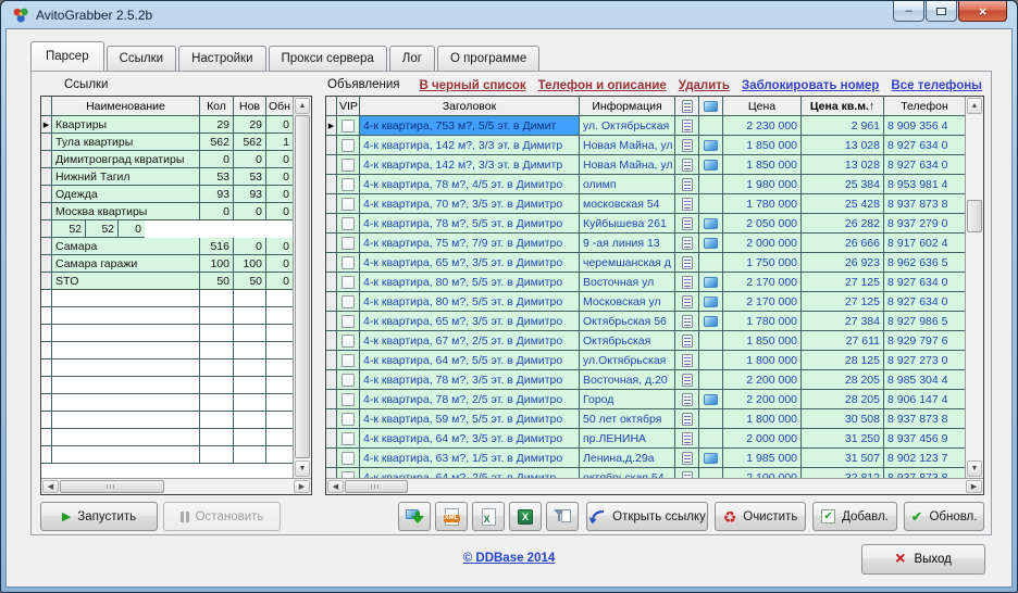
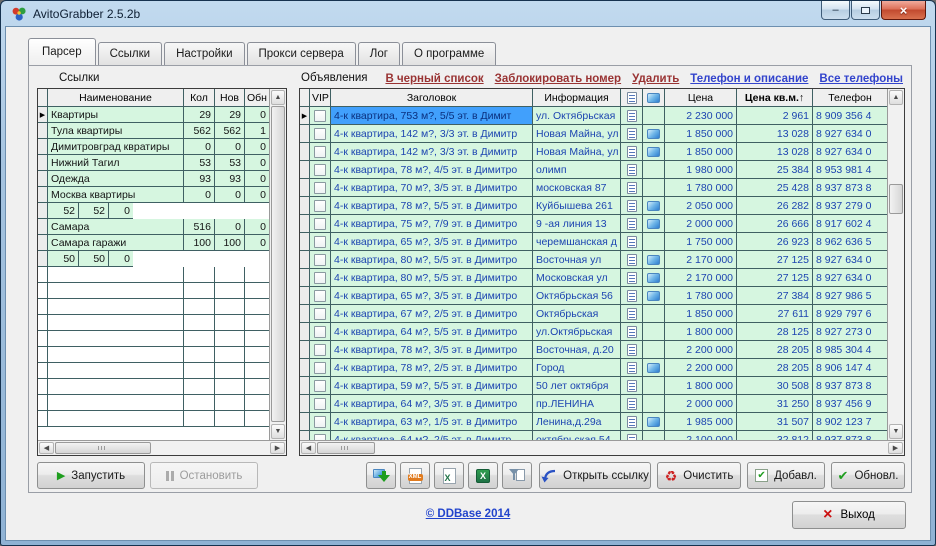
  AvitoGrabber 2.5.2b
  –
  ×
  Парсер
  Ссылки
  Настройки
  Прокси сервера
  Лог
  О программе
  Ссылки
  Объявления
  В черный список
- Телефон и описание
+ Заблокировать номер
  Удалить
- Заблокировать номер
+ Телефон и описание
  Все телефоны
  Наименование
  Кол
  Нов
  Обн
  Квартиры
  29
  29
  0
  Тула квартиры
  562
  562
  1
  Димитровград квратиры
  0
  0
  0
  Нижний Тагил
  53
  53
  0
  Одежда
  93
  93
  0
  Москва квартиры
  0
  0
  0
  52
  52
  0
  Самара
  516
  0
  0
  Самара гаражи
  100
  100
  0
- STO
  50
  50
  0
  VIP
  Заголовок
  Информация
  Цена
  Цена кв.м.↑
  Телефон
  4-к квартира, 753 м?, 5/5 эт. в Димит
  ул. Октябрьская
  2 230 000
  2 961
  8 909 356 4
  4-к квартира, 142 м?, 3/3 эт. в Димитр
  Новая Майна, ул
  1 850 000
  13 028
  8 927 634 0
  4-к квартира, 142 м?, 3/3 эт. в Димитр
  Новая Майна, ул
  1 850 000
  13 028
  8 927 634 0
  4-к квартира, 78 м?, 4/5 эт. в Димитро
  олимп
  1 980 000
  25 384
  8 953 981 4
  4-к квартира, 70 м?, 3/5 эт. в Димитро
- московская 54
+ московская 87
  1 780 000
  25 428
  8 937 873 8
  4-к квартира, 78 м?, 5/5 эт. в Димитро
  Куйбышева 261
  2 050 000
  26 282
  8 937 279 0
  4-к квартира, 75 м?, 7/9 эт. в Димитро
  9 -ая линия 13
  2 000 000
  26 666
  8 917 602 4
  4-к квартира, 65 м?, 3/5 эт. в Димитро
  черемшанская д
  1 750 000
  26 923
  8 962 636 5
  4-к квартира, 80 м?, 5/5 эт. в Димитро
  Восточная ул
  2 170 000
  27 125
  8 927 634 0
  4-к квартира, 80 м?, 5/5 эт. в Димитро
  Московская ул
  2 170 000
  27 125
  8 927 634 0
  4-к квартира, 65 м?, 3/5 эт. в Димитро
  Октябрьская 56
  1 780 000
  27 384
  8 927 986 5
  4-к квартира, 67 м?, 2/5 эт. в Димитро
  Октябрьская
  1 850 000
  27 611
  8 929 797 6
  4-к квартира, 64 м?, 5/5 эт. в Димитро
  ул.Октябрьская
  1 800 000
  28 125
  8 927 273 0
  4-к квартира, 78 м?, 3/5 эт. в Димитро
  Восточная, д.20
  2 200 000
  28 205
  8 985 304 4
  4-к квартира, 78 м?, 2/5 эт. в Димитро
  Город
  2 200 000
  28 205
  8 906 147 4
  4-к квартира, 59 м?, 5/5 эт. в Димитро
  50 лет октября
  1 800 000
  30 508
  8 937 873 8
  4-к квартира, 64 м?, 3/5 эт. в Димитро
  пр.ЛЕНИНА
  2 000 000
  31 250
  8 937 456 9
  4-к квартира, 63 м?, 1/5 эт. в Димитро
  Ленина,д.29а
  1 985 000
  31 507
  8 902 123 7
  ▶
  Запустить
  Остановить
  X
  X
  Открыть ссылку
  ♻
  Очистить
  ✔
  Добавл.
  ✔
  Обновл.
  © DDBase 2014
  ×
  Выход
